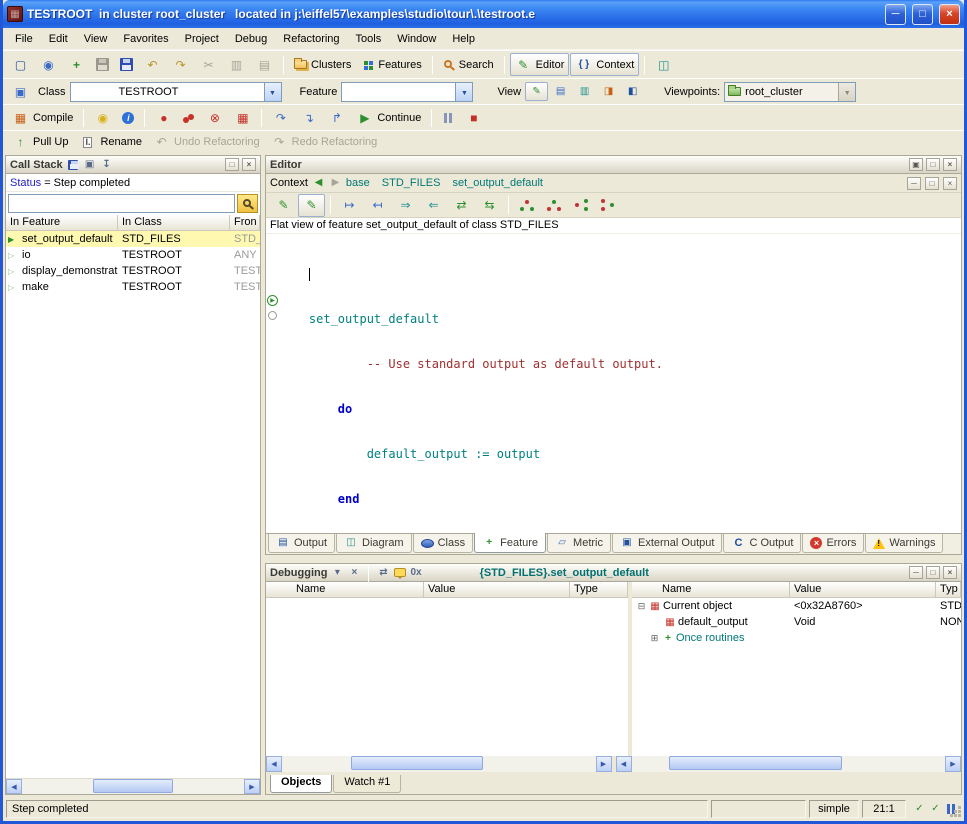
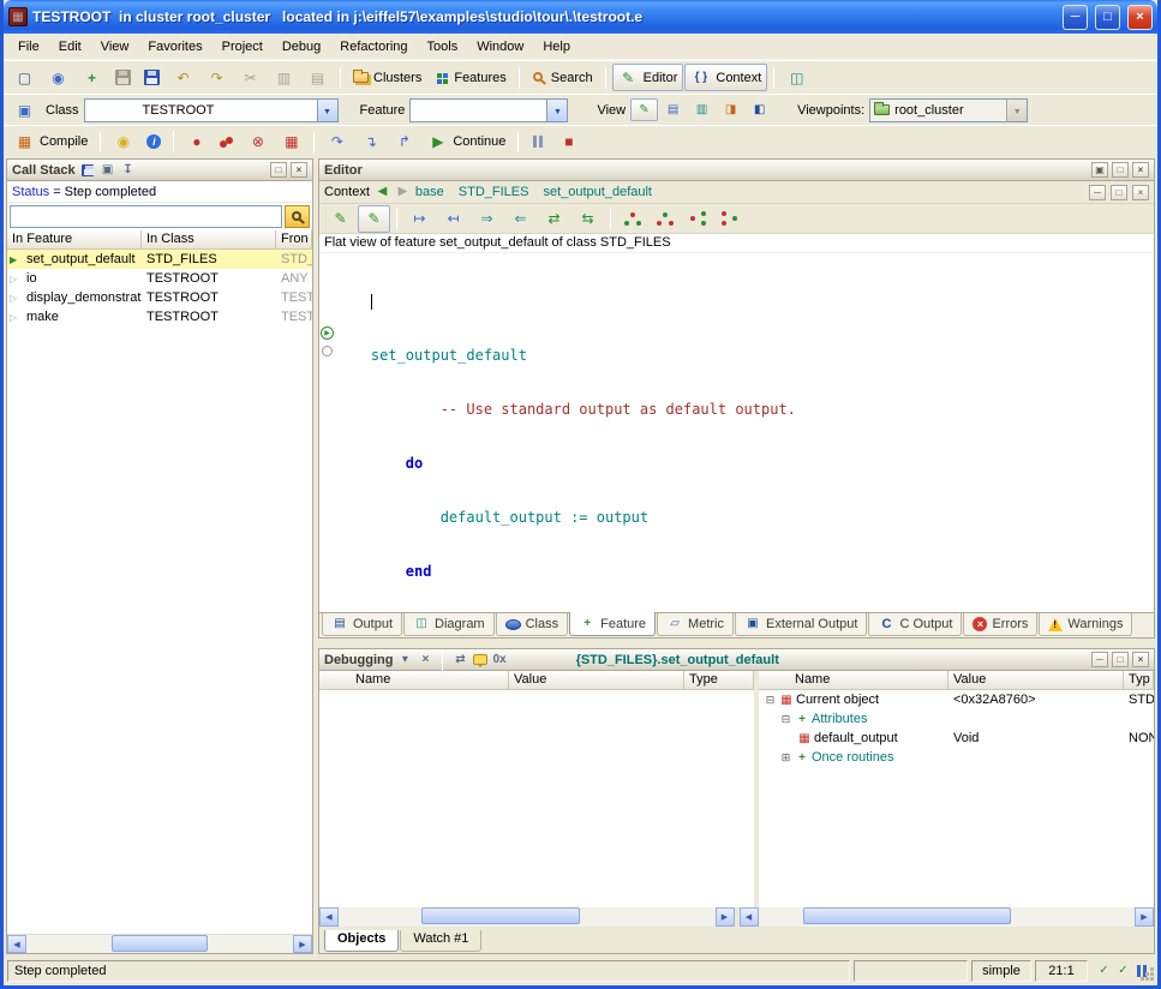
  ▦
  TESTROOT in cluster root_cluster located in j:\eiffel57\examples\studio\tour\.\testroot.e
  File
  Edit
  View
  Favorites
  Project
  Debug
  Refactoring
  Tools
  Window
  Help
  Clusters
  Features
  Search
  Editor
  Context
  Class
  TESTROOT
  Feature
  View
  Viewpoints:
  root_cluster
  Compile
  Continue
- Pull Up
- Rename
- Undo Refactoring
- Redo Refactoring
  Call Stack
  Status
  =
  Step completed
  In Feature
  In Class
  Fron
  ▶
  set_output_default
  STD_FILES
  STD_
  ▷
  io
  TESTROOT
  ANY
  ▷
  display_demonstrat
  TESTROOT
  TEST
  ▷
  make
  TESTROOT
  TEST
  Editor
  Context
  base
  STD_FILES
  set_output_default
  Flat view of feature set_output_default of class STD_FILES
  set_output_default
  -- Use standard output as default output.
  do
  default_output := output
  end
  Output
  Diagram
  Class
  Feature
  Metric
  External Output
  C Output
  Errors
  Warnings
  Debugging
  0x
  {STD_FILES}.set_output_default
  Name
  Value
  Type
  Name
  Value
  Typ
  Current object
  <0x32A8760>
  STD
+ Attributes
  default_output
  Void
  NON
  Once routines
  Objects
  Watch #1
  Step completed
  simple
  21:1
